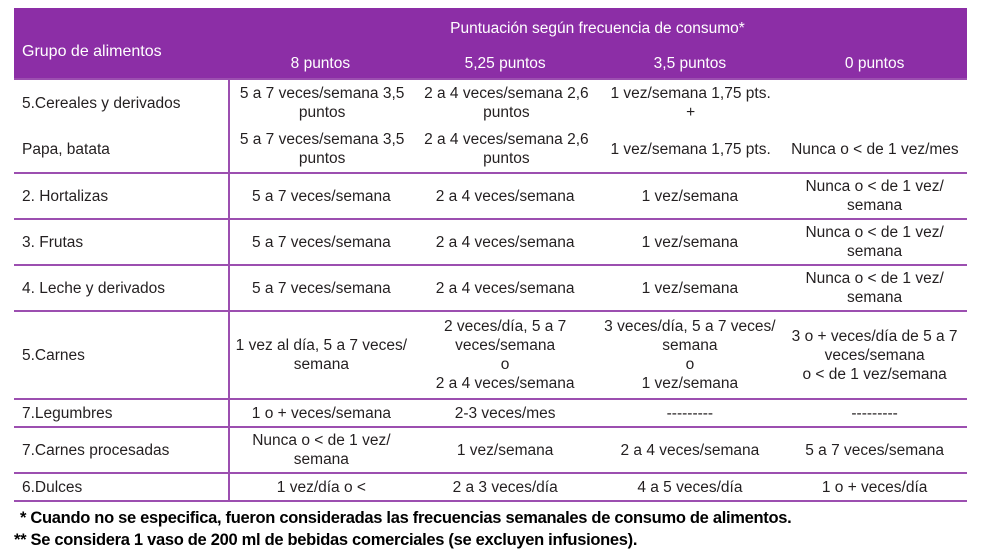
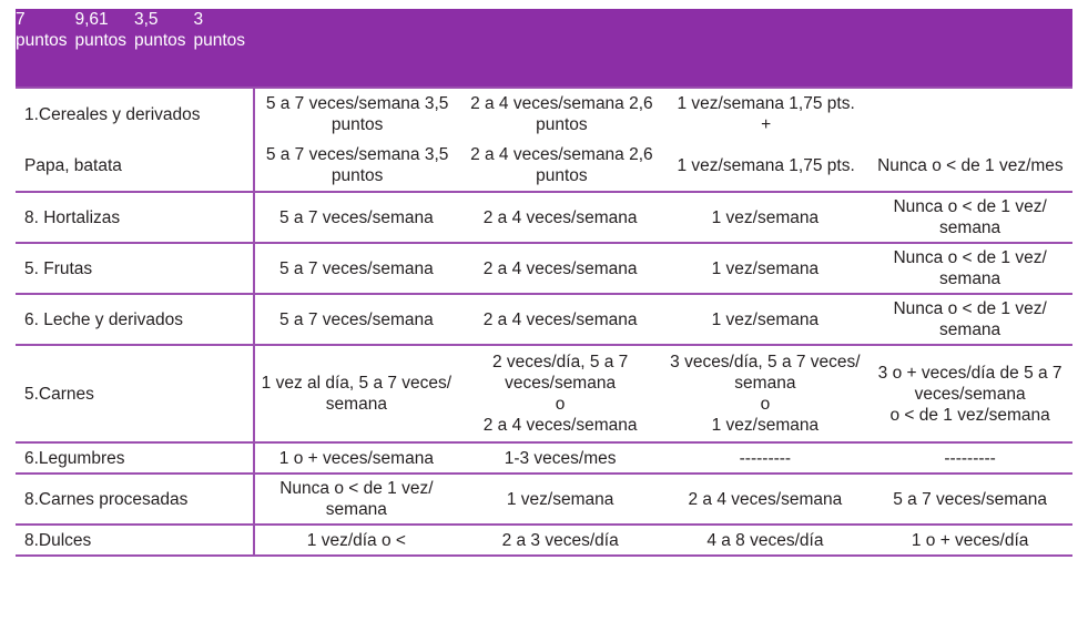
- Grupo de alimentos
- Puntuación según frecuencia de consumo*
- 8 puntos
+ 7 puntos
- 5,25 puntos
+ 9,61 puntos
  3,5 puntos
- 0 puntos
+ 3 puntos
- 5.Cereales y derivados
+ 1.Cereales y derivados
  Papa, batata
  5 a 7 veces/semana 3,5
  puntos
  2 a 4 veces/semana 2,6
  puntos
  1 vez/semana 1,75 pts.
  +
  5 a 7 veces/semana 3,5
  puntos
  2 a 4 veces/semana 2,6
  puntos
  1 vez/semana 1,75 pts.
  Nunca o < de 1 vez/mes
- 2. Hortalizas
+ 8. Hortalizas
  5 a 7 veces/semana
  2 a 4 veces/semana
  1 vez/semana
  Nunca o < de 1 vez/
  semana
- 3. Frutas
+ 5. Frutas
  5 a 7 veces/semana
  2 a 4 veces/semana
  1 vez/semana
  Nunca o < de 1 vez/
  semana
- 4. Leche y derivados
+ 6. Leche y derivados
  5 a 7 veces/semana
  2 a 4 veces/semana
  1 vez/semana
  Nunca o < de 1 vez/
  semana
  5.Carnes
  1 vez al día, 5 a 7 veces/
  semana
  2 veces/día, 5 a 7
  veces/semana
  o
  2 a 4 veces/semana
  3 veces/día, 5 a 7 veces/
  semana
  o
  1 vez/semana
  3 o + veces/día de 5 a 7
  veces/semana
  o < de 1 vez/semana
- 7.Legumbres
+ 6.Legumbres
  1 o + veces/semana
- 2-3 veces/mes
+ 1-3 veces/mes
  ---------
  ---------
- 7.Carnes procesadas
+ 8.Carnes procesadas
  Nunca o < de 1 vez/
  semana
  1 vez/semana
  2 a 4 veces/semana
  5 a 7 veces/semana
- 6.Dulces
+ 8.Dulces
  1 vez/día o <
  2 a 3 veces/día
- 4 a 5 veces/día
+ 4 a 8 veces/día
  1 o + veces/día
- * Cuando no se especifica, fueron consideradas las frecuencias semanales de consumo de alimentos.
- ** Se considera 1 vaso de 200 ml de bebidas comerciales (se excluyen infusiones).
